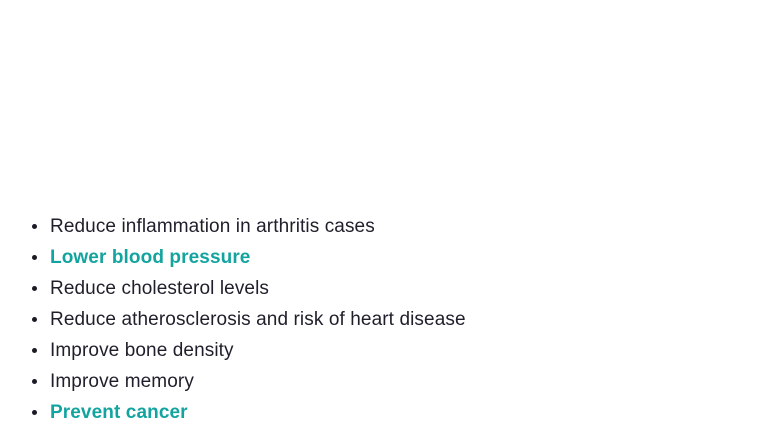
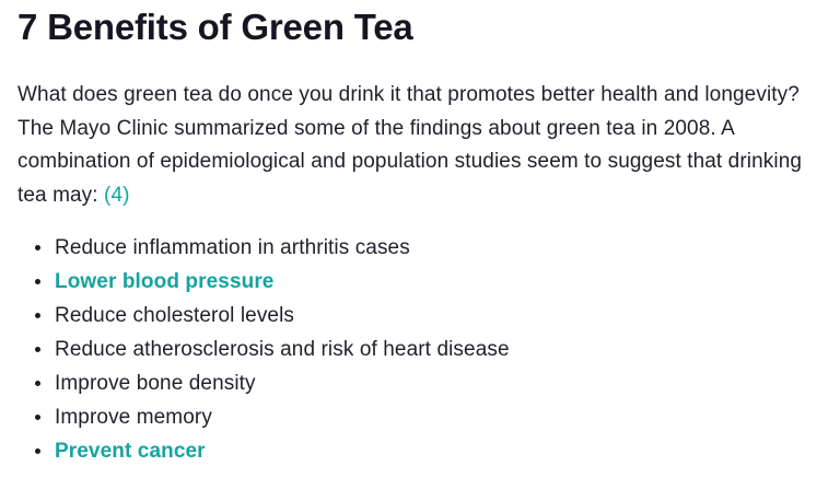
+ 7 Benefits of Green Tea
+ What does green tea do once you drink it that promotes better health and longevity? The Mayo Clinic summarized some of the findings about green tea in 2008. A combination of epidemiological and population studies seem to suggest that drinking tea may: (4)
  Reduce inflammation in arthritis cases
  Lower blood pressure
  Reduce cholesterol levels
  Reduce atherosclerosis and risk of heart disease
  Improve bone density
  Improve memory
  Prevent cancer
